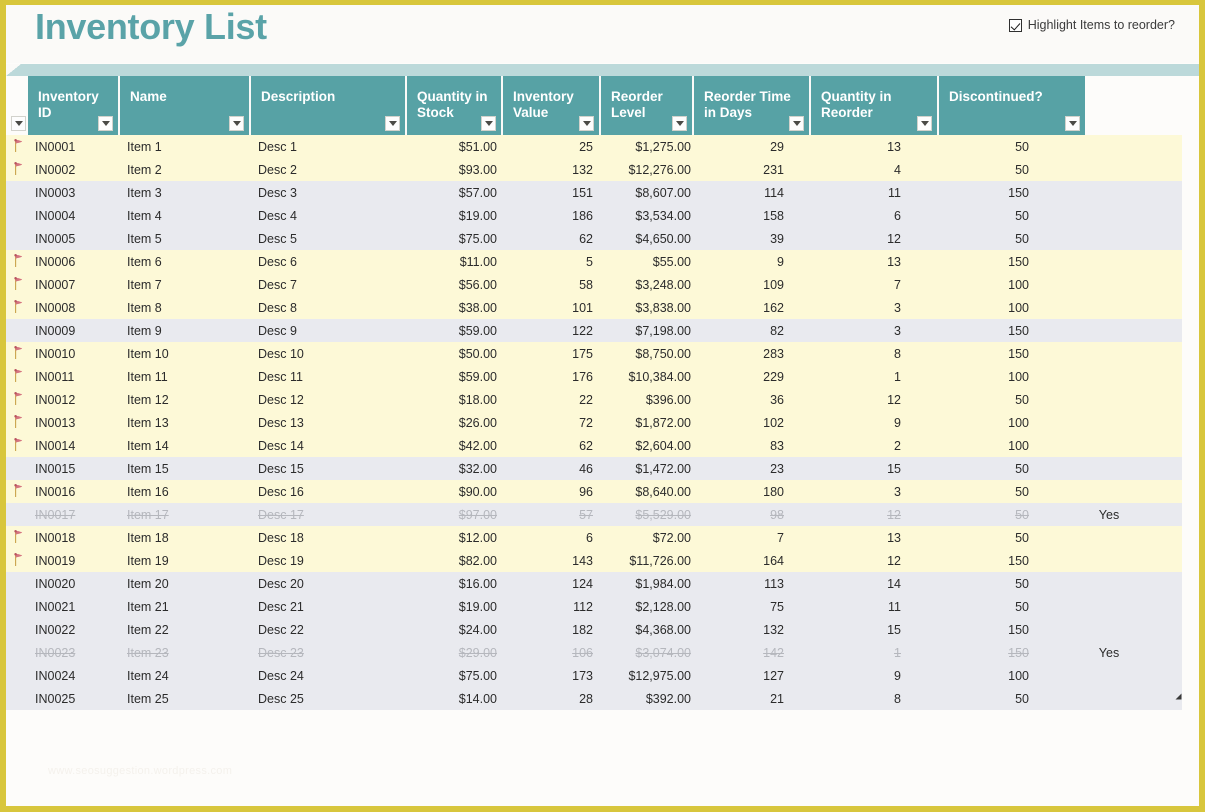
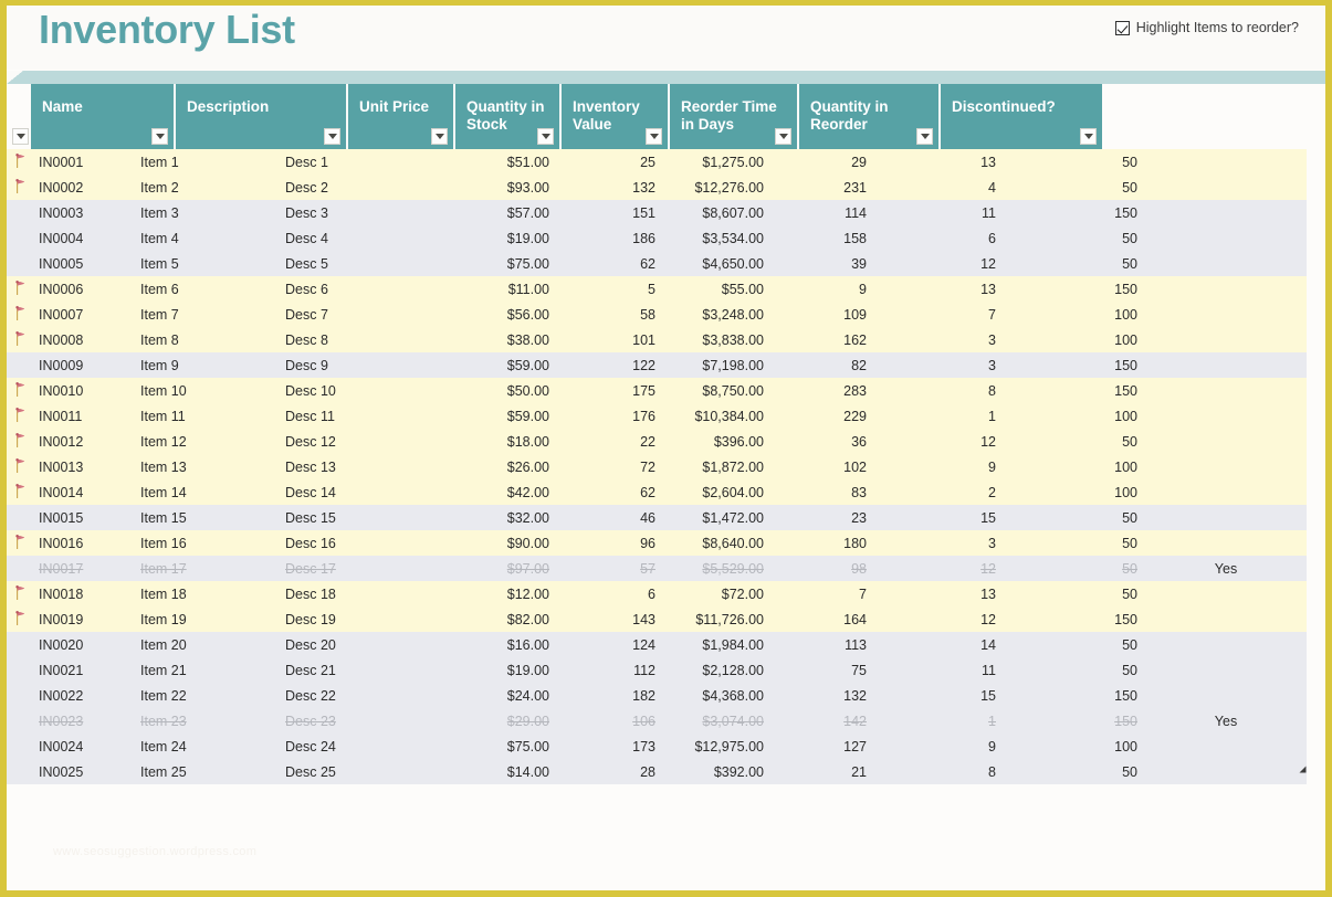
  Inventory List
  Highlight Items to reorder?
- Inventory ID
  Name
  Description
+ Unit Price
  Quantity in Stock
  Inventory Value
- Reorder Level
  Reorder Time in Days
  Quantity in Reorder
  Discontinued?
  IN0001
  Item 1
  Desc 1
  $51.00
  25
  $1,275.00
  29
  13
  50
  IN0002
  Item 2
  Desc 2
  $93.00
  132
  $12,276.00
  231
  4
  50
  IN0003
  Item 3
  Desc 3
  $57.00
  151
  $8,607.00
  114
  11
  150
  IN0004
  Item 4
  Desc 4
  $19.00
  186
  $3,534.00
  158
  6
  50
  IN0005
  Item 5
  Desc 5
  $75.00
  62
  $4,650.00
  39
  12
  50
  IN0006
  Item 6
  Desc 6
  $11.00
  5
  $55.00
  9
  13
  150
  IN0007
  Item 7
  Desc 7
  $56.00
  58
  $3,248.00
  109
  7
  100
  IN0008
  Item 8
  Desc 8
  $38.00
  101
  $3,838.00
  162
  3
  100
  IN0009
  Item 9
  Desc 9
  $59.00
  122
  $7,198.00
  82
  3
  150
  IN0010
  Item 10
  Desc 10
  $50.00
  175
  $8,750.00
  283
  8
  150
  IN0011
  Item 11
  Desc 11
  $59.00
  176
  $10,384.00
  229
  1
  100
  IN0012
  Item 12
  Desc 12
  $18.00
  22
  $396.00
  36
  12
  50
  IN0013
  Item 13
  Desc 13
  $26.00
  72
  $1,872.00
  102
  9
  100
  IN0014
  Item 14
  Desc 14
  $42.00
  62
  $2,604.00
  83
  2
  100
  IN0015
  Item 15
  Desc 15
  $32.00
  46
  $1,472.00
  23
  15
  50
  IN0016
  Item 16
  Desc 16
  $90.00
  96
  $8,640.00
  180
  3
  50
  IN0017
  Item 17
  Desc 17
  $97.00
  57
  $5,529.00
  98
  12
  50
  Yes
  IN0018
  Item 18
  Desc 18
  $12.00
  6
  $72.00
  7
  13
  50
  IN0019
  Item 19
  Desc 19
  $82.00
  143
  $11,726.00
  164
  12
  150
  IN0020
  Item 20
  Desc 20
  $16.00
  124
  $1,984.00
  113
  14
  50
  IN0021
  Item 21
  Desc 21
  $19.00
  112
  $2,128.00
  75
  11
  50
  IN0022
  Item 22
  Desc 22
  $24.00
  182
  $4,368.00
  132
  15
  150
  IN0023
  Item 23
  Desc 23
  $29.00
  106
  $3,074.00
  142
  1
  150
  Yes
  IN0024
  Item 24
  Desc 24
  $75.00
  173
  $12,975.00
  127
  9
  100
  IN0025
  Item 25
  Desc 25
  $14.00
  28
  $392.00
  21
  8
  50
